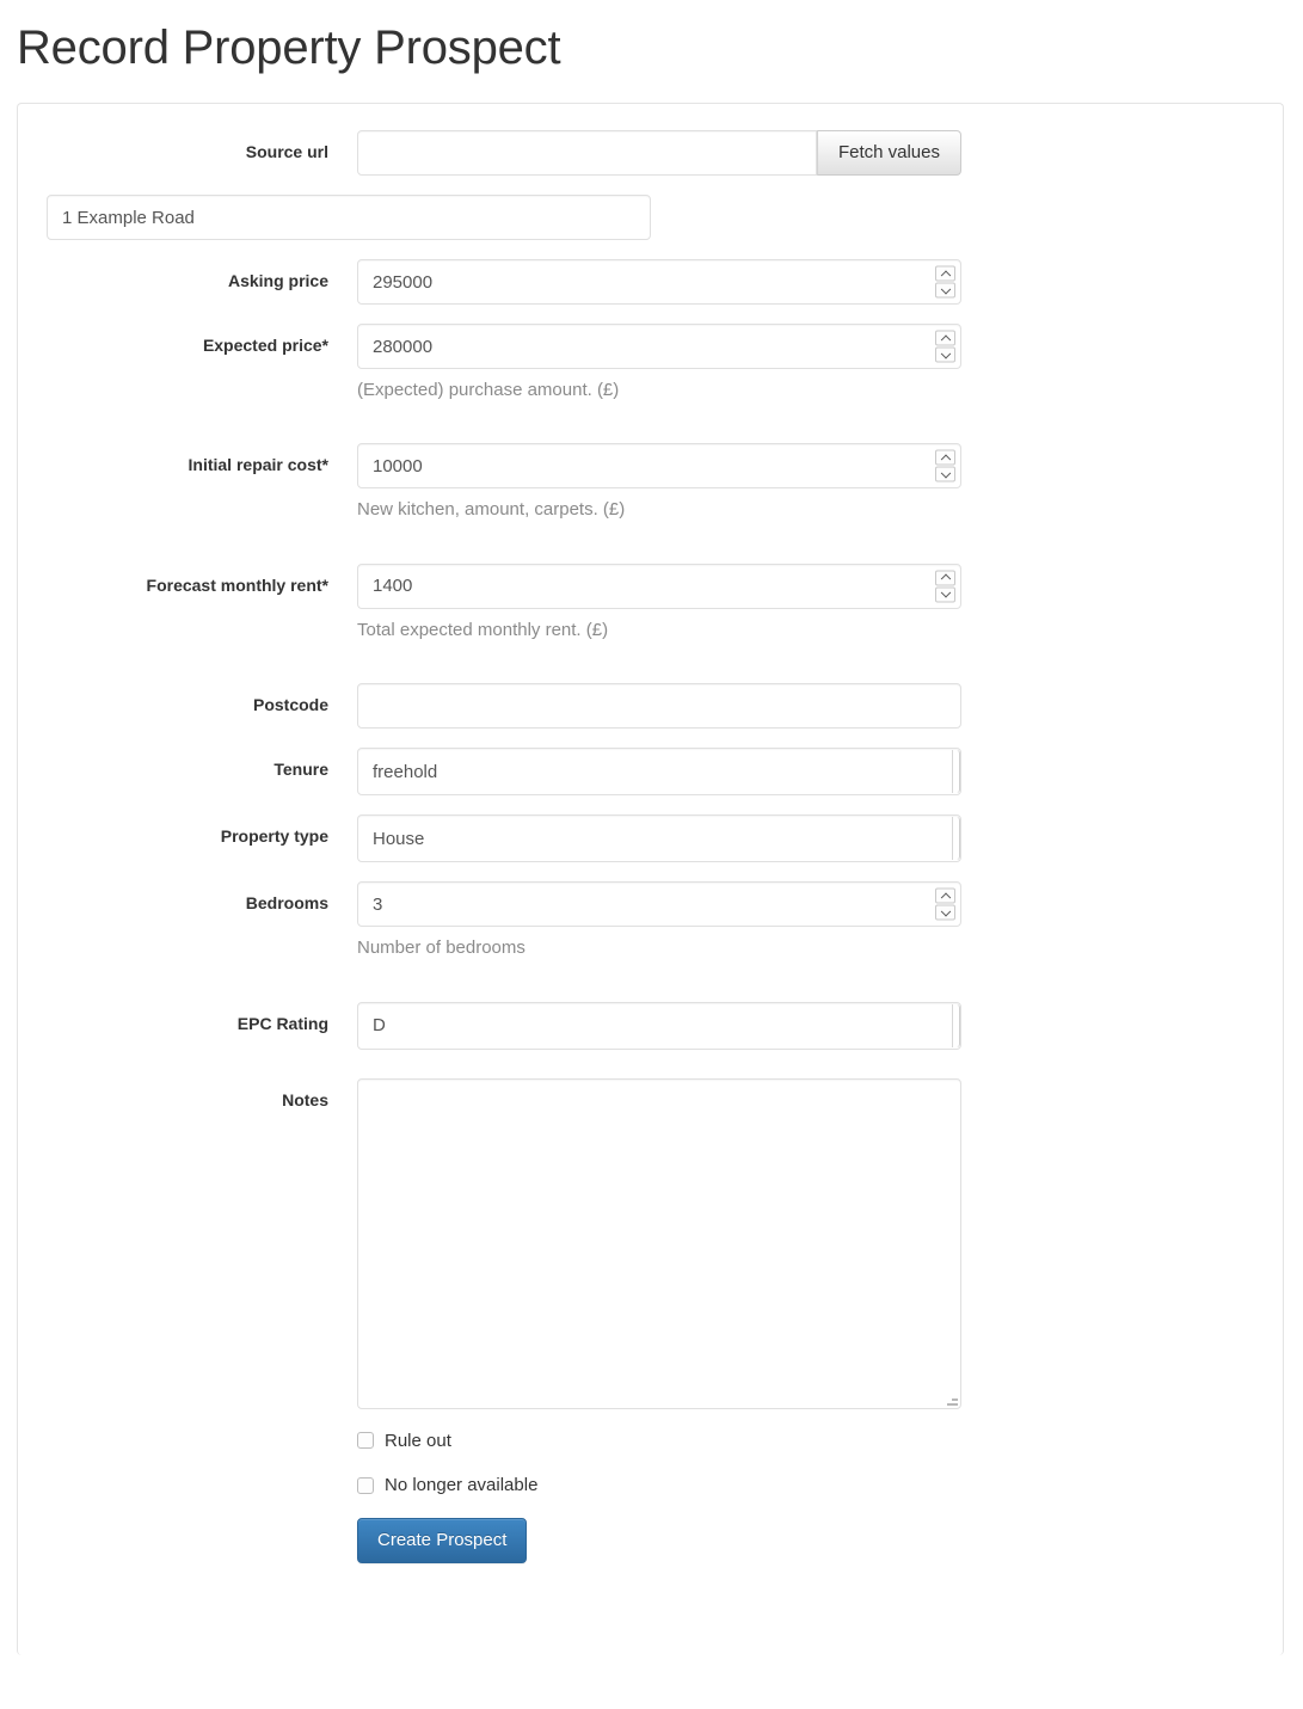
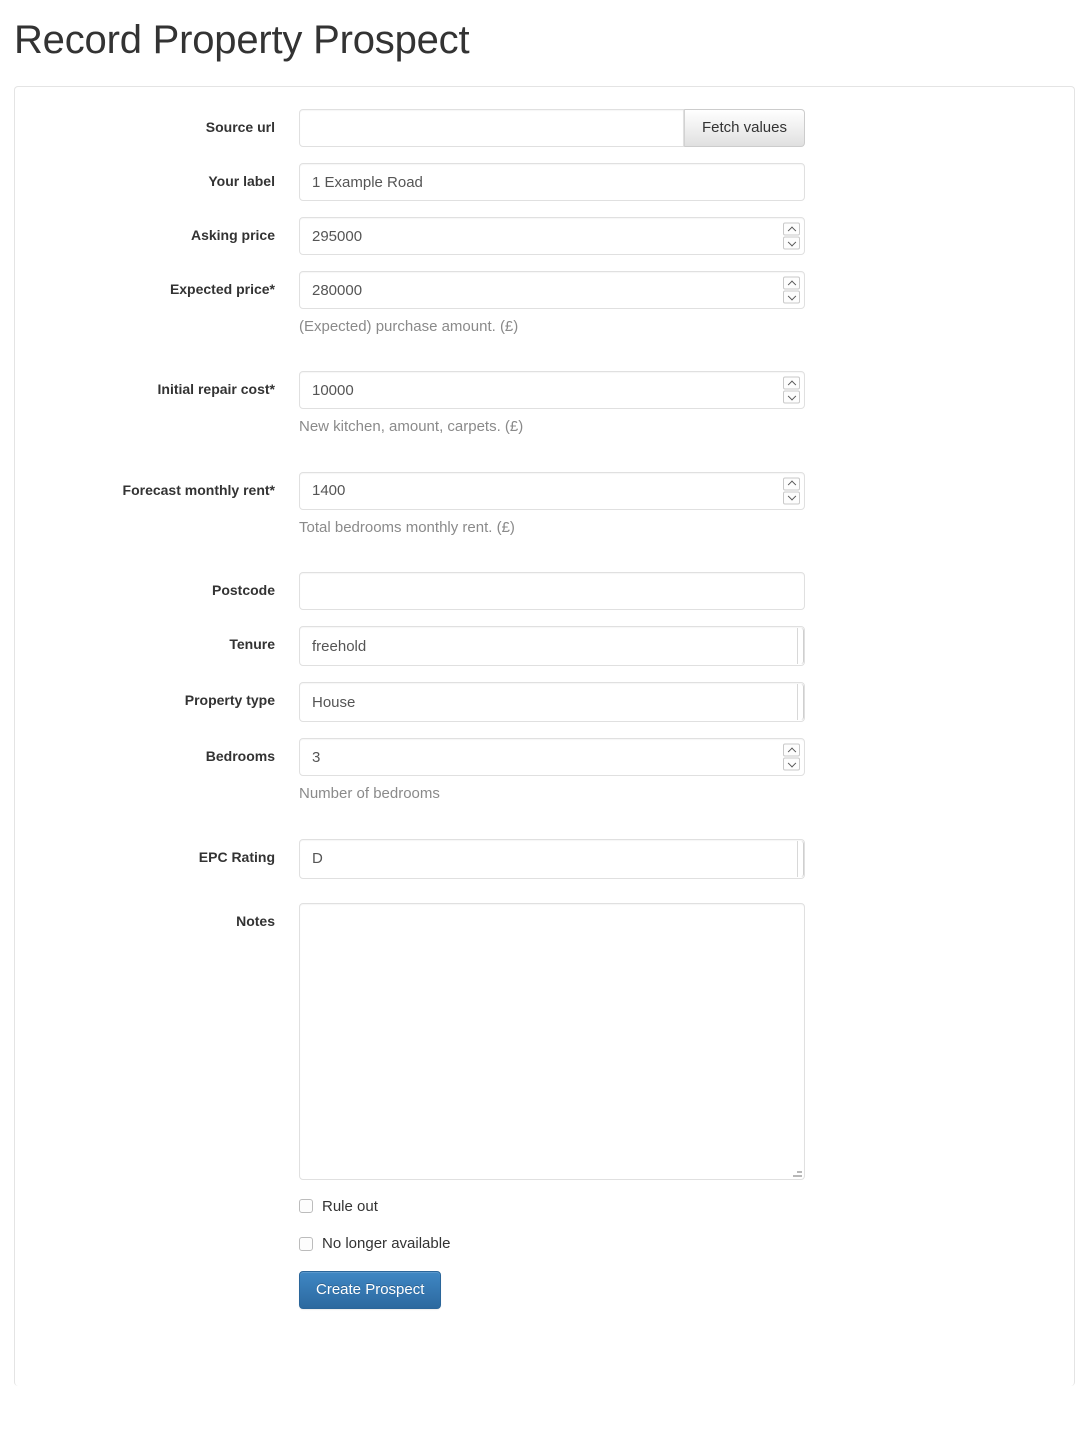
  Record Property Prospect
  Source url
  Fetch values
+ Your label
  1 Example Road
  Asking price
  295000
  Expected price*
  280000
  (Expected) purchase amount. (£)
  Initial repair cost*
  10000
  New kitchen, amount, carpets. (£)
  Forecast monthly rent*
  1400
- Total expected monthly rent. (£)
+ Total bedrooms monthly rent. (£)
  Postcode
  Tenure
  freehold
  Property type
  House
  Bedrooms
  3
  Number of bedrooms
  EPC Rating
  D
  Notes
  Rule out
  No longer available
  Create Prospect
